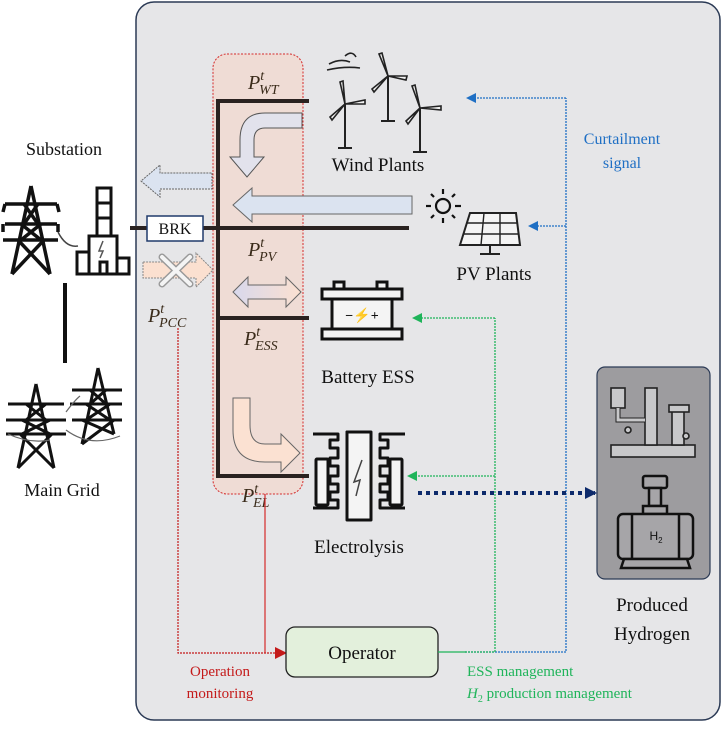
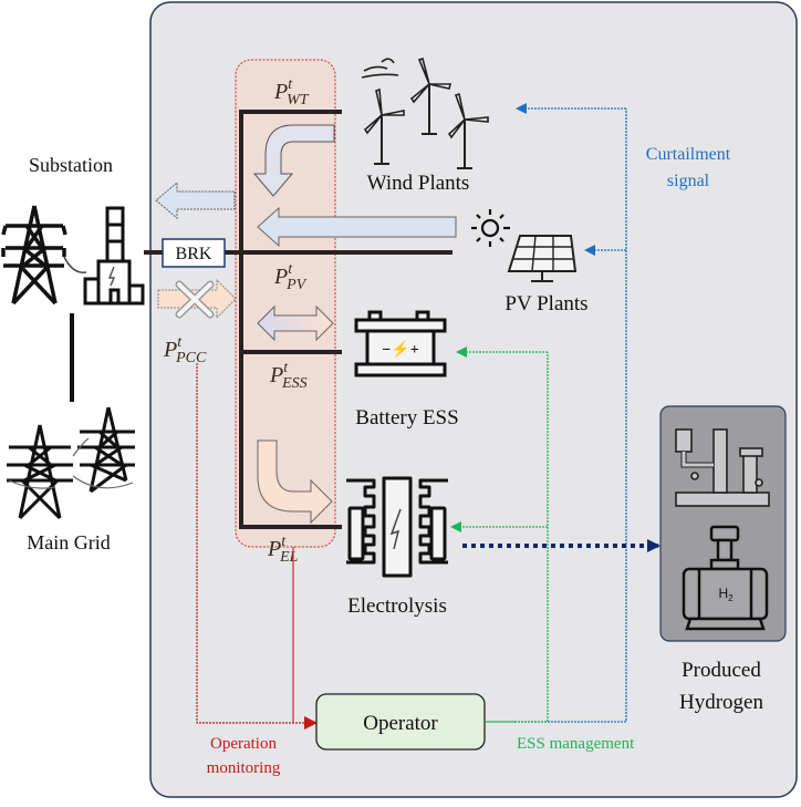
  Pt WT
  Pt PV
  Pt ESS
  Pt E
  BRK
  Substation
  Main Grid
  Pt PCC
  Wind Plants
  PV Plants
  −⚡+
  Battery ESS
  Electrolysis
  H2
  Produced
  Hydrogen
  Curtailment
  signal
  Operator
  Operation
  monitoring
  ESS management
- H2 production management
